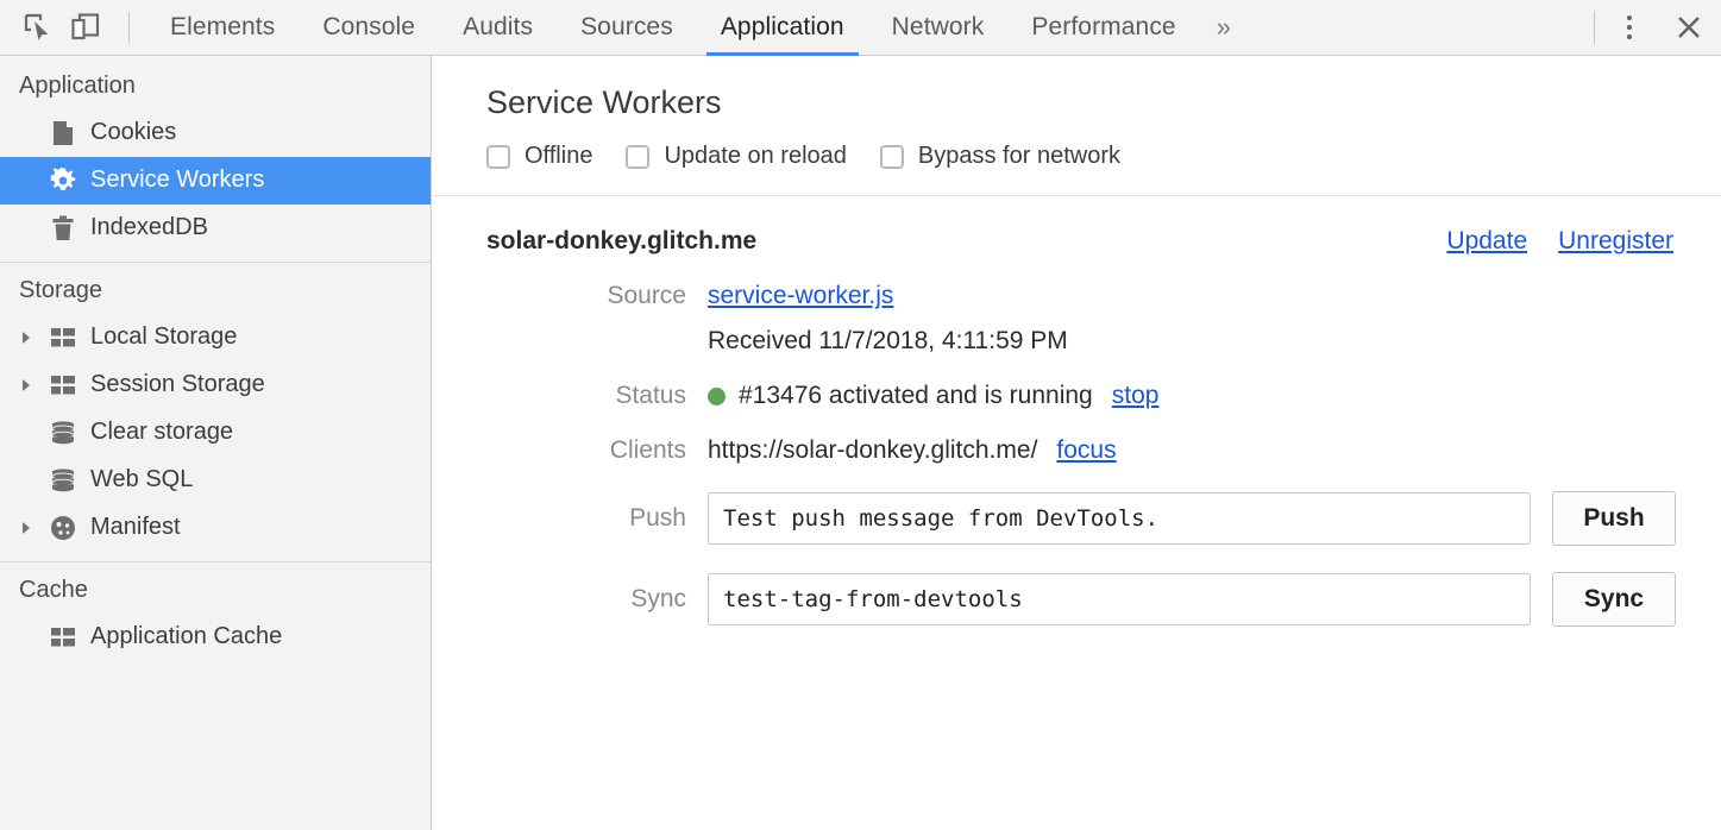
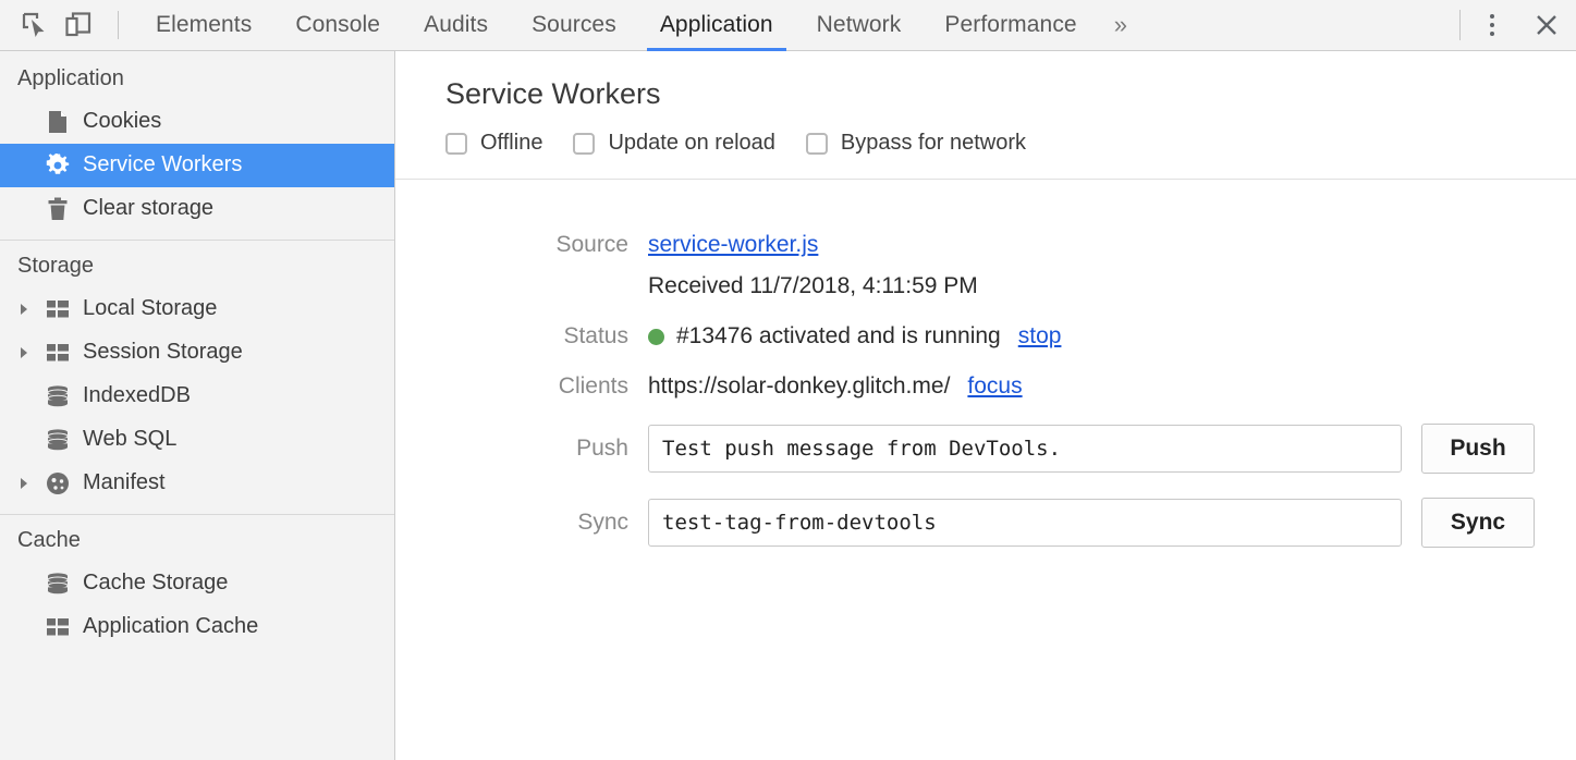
  Elements
  Console
  Audits
  Sources
  Application
  Network
  Performance
  »
  Application
  Cookies
  Service Workers
- IndexedDB
+ Clear storage
  Storage
  Local Storage
  Session Storage
- Clear storage
+ IndexedDB
  Web SQL
  Manifest
  Cache
+ Cache Storage
  Application Cache
  Service Workers
  Offline
  Update on reload
  Bypass for network
- solar-donkey.glitch.me
- Update
- Unregister
  Source
  service-worker.js
  Received 11/7/2018, 4:11:59 PM
  Status
  #13476 activated and is running
  stop
  Clients
  https://solar-donkey.glitch.me/
  focus
  Push
  Test push message from DevTools.
  Push
  Sync
  test-tag-from-devtools
  Sync
